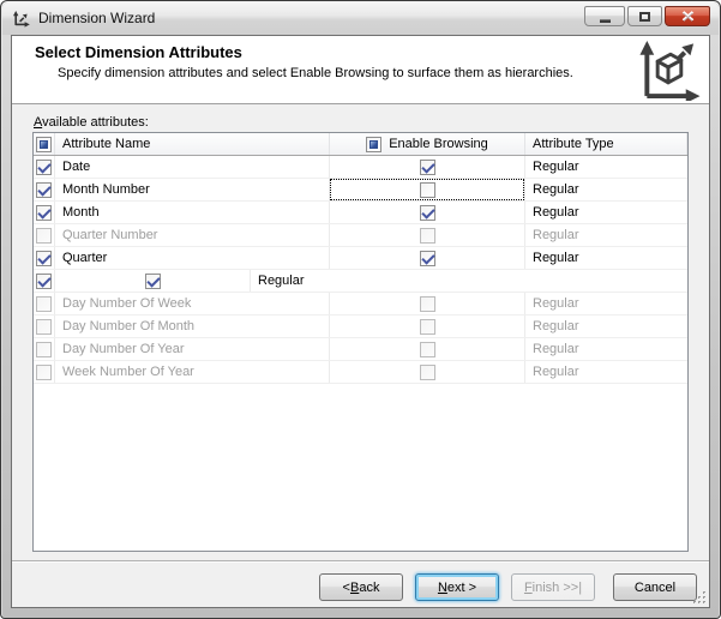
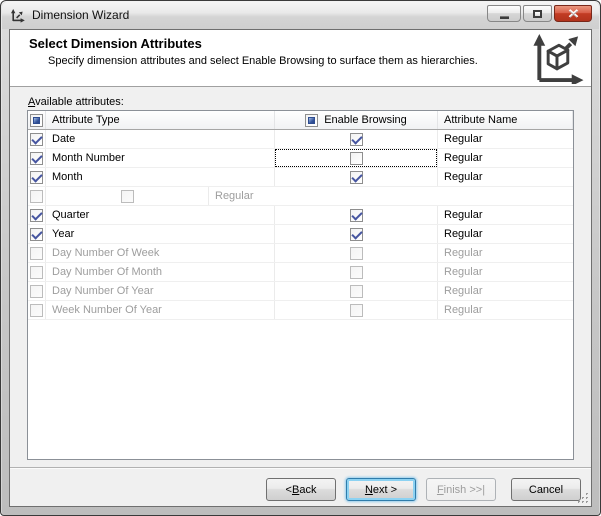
  Dimension Wizard
  Select Dimension Attributes
  Specify dimension attributes and select Enable Browsing to surface them as hierarchies.
  Available attributes:
- Attribute Name
+ Attribute Type
  Enable Browsing
- Attribute Type
+ Attribute Name
  Date
  Regular
  Month Number
  Regular
  Month
  Regular
- Quarter Number
  Regular
  Quarter
  Regular
+ Year
  Regular
  Day Number Of Week
  Regular
  Day Number Of Month
  Regular
  Day Number Of Year
  Regular
  Week Number Of Year
  Regular
  <
  B
  ack
  N
  ext >
  F
  inish >>|
  Cancel
